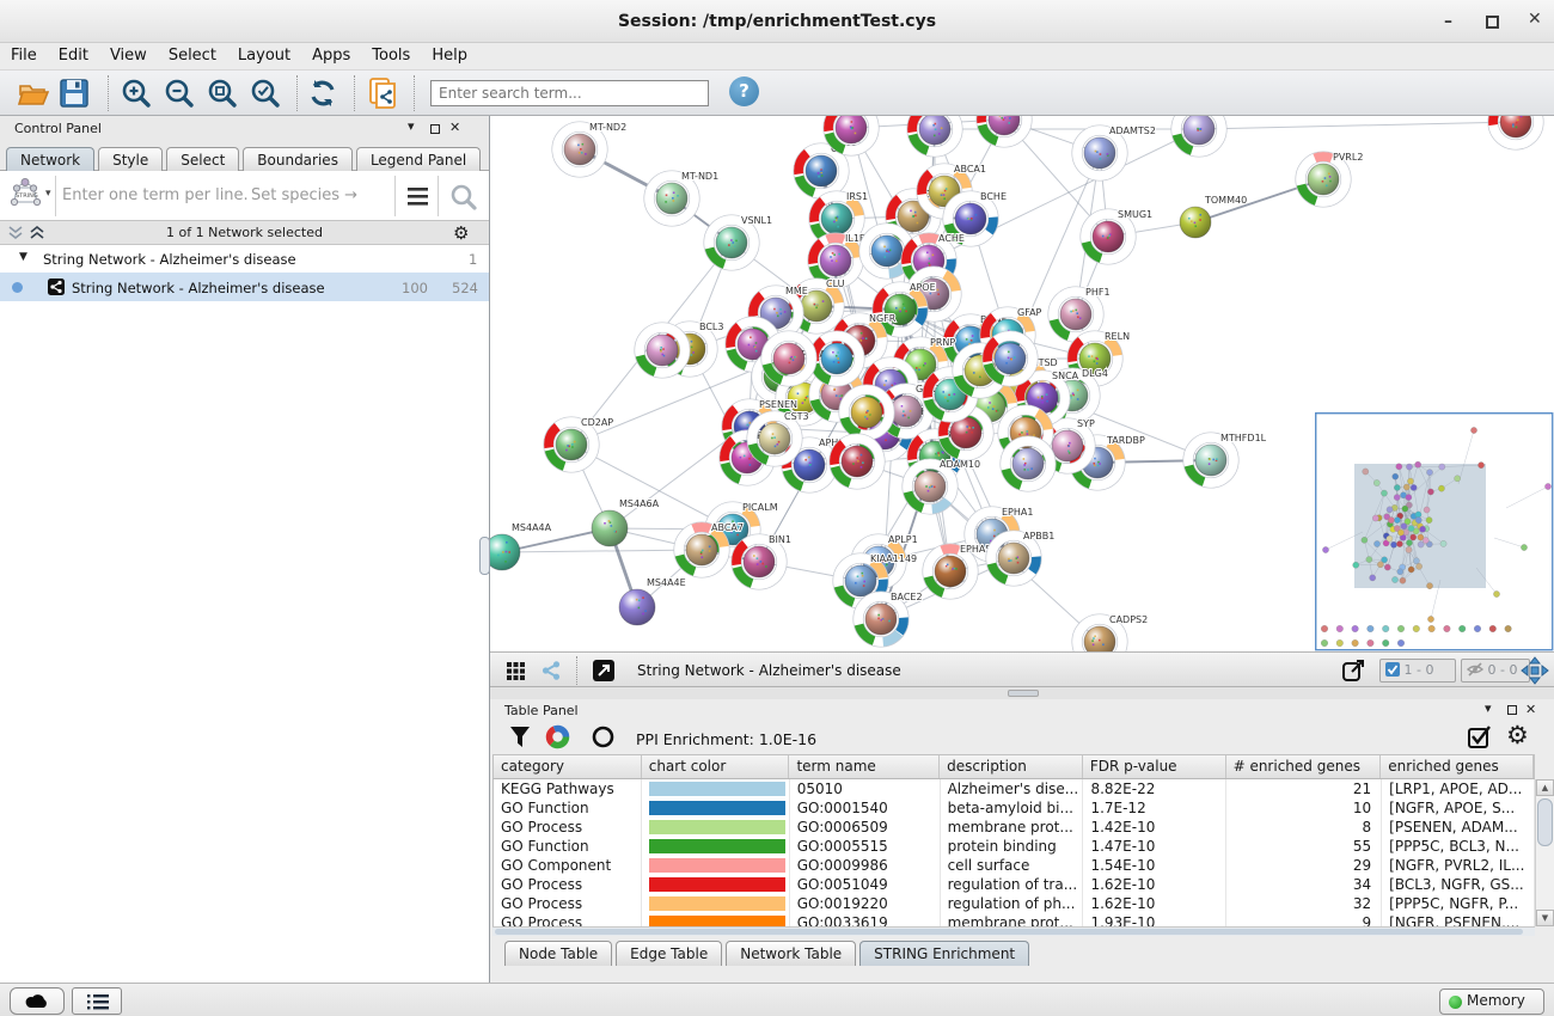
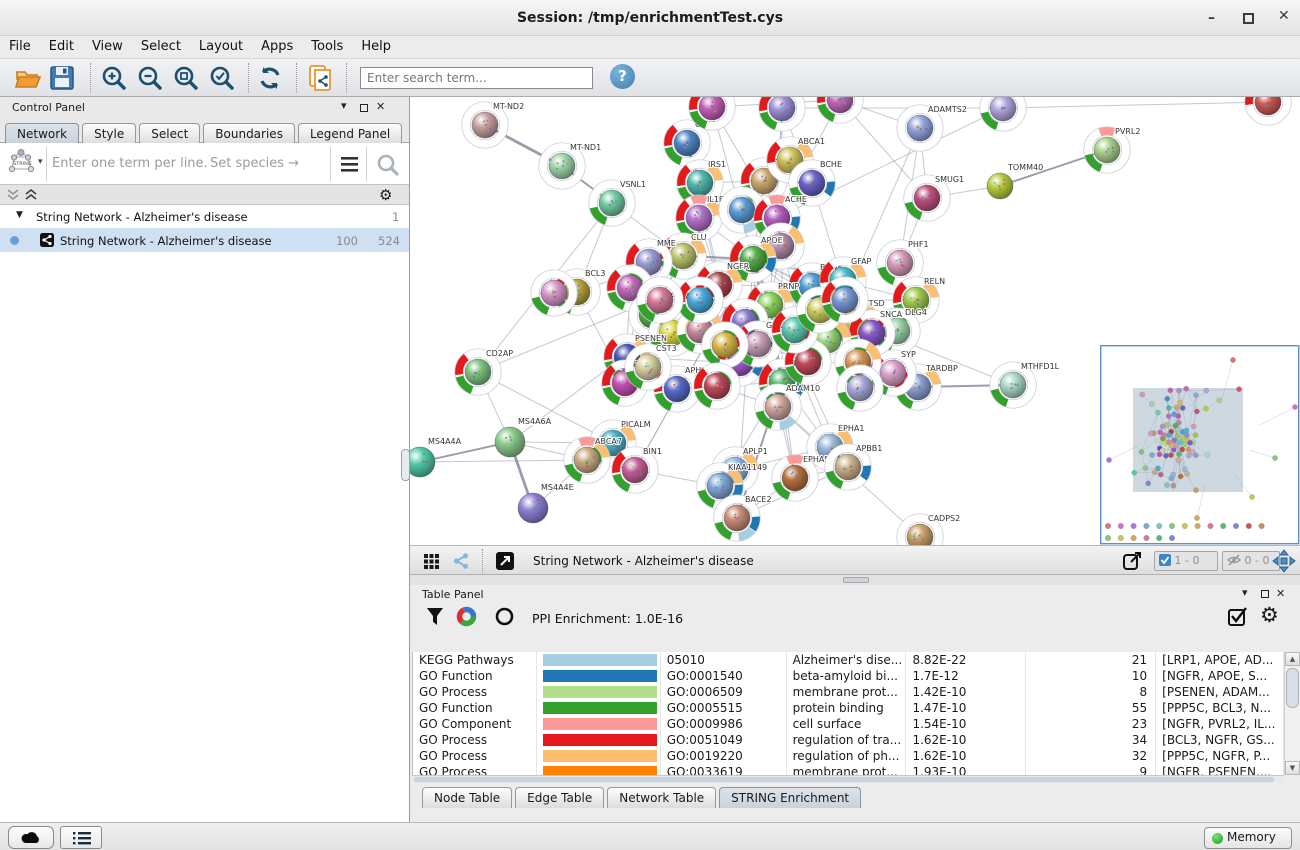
  Session: /tmp/enrichmentTest.cys
  –
  ✕
  File Edit View Select Layout Apps Tools Help
  Enter search term...
  ?
  Control Panel
  ▾
  ✕
  Network Style Select Boundaries Legend Panel
  ▾
  Enter one term per line.
  Set species →
- 1 of 1 Network selected
  ⚙
  ▼
  String Network - Alzheimer's disease
  1
  String Network - Alzheimer's disease
  100
  524
  MT-ND2
  MT-ND1
  VSNL1
  ADAMTS2
  PVRL2
  TOMM40
  SMUG1
  IRS1
  ABCA1
  BCHE
  IL1
  ACHE
  APOE
  CLU
  MME
  BCL3
  NGFR
  GFAP
  PHF1
  RELN
  DLG4
  MTHFD1L
  TARDBP
  SYP
  CD2AP
  MS4A4A
  MS4A6A
  MS4A4E
  PICALM
  ABCA7
  BIN1
  APLP1
  KIAA1149
  BACE2
  EPHA1
  EPHA
  APBB1
  CADPS2
  PRNP
  PSENEN
  TSD
  SNCA
  ADAM10
  CST3
  String Network - Alzheimer's disease
  1 - 0
  0 - 0
  Table Panel
  ▾
  ✕
  PPI Enrichment: 1.0E-16
  ⚙
- category
- chart color
- term name
- description
- FDR p-value
- # enriched genes
- enriched genes
  KEGG Pathways
  05010
  Alzheimer's dise...
  8.82E-22
  21
  [LRP1, APOE, AD...
  GO Function
  GO:0001540
  beta-amyloid bi...
  1.7E-12
  10
  [NGFR, APOE, S...
  GO Process
  GO:0006509
  membrane prot...
  1.42E-10
  8
  [PSENEN, ADAM...
  GO Function
  GO:0005515
  protein binding
  1.47E-10
  55
  [PPP5C, BCL3, N...
  GO Component
  GO:0009986
  cell surface
  1.54E-10
- 29
+ 23
  [NGFR, PVRL2, IL...
  GO Process
  GO:0051049
  regulation of tra...
  1.62E-10
  34
  [BCL3, NGFR, GS...
  GO Process
  GO:0019220
  regulation of ph...
  1.62E-10
  32
  [PPP5C, NGFR, P...
  GO Process
  GO:0033619
  membrane prot...
  1.93E-10
  9
  [NGFR, PSENEN,...
  ▲
  ▼
  Node Table Edge Table Network Table STRING Enrichment
  Memory
